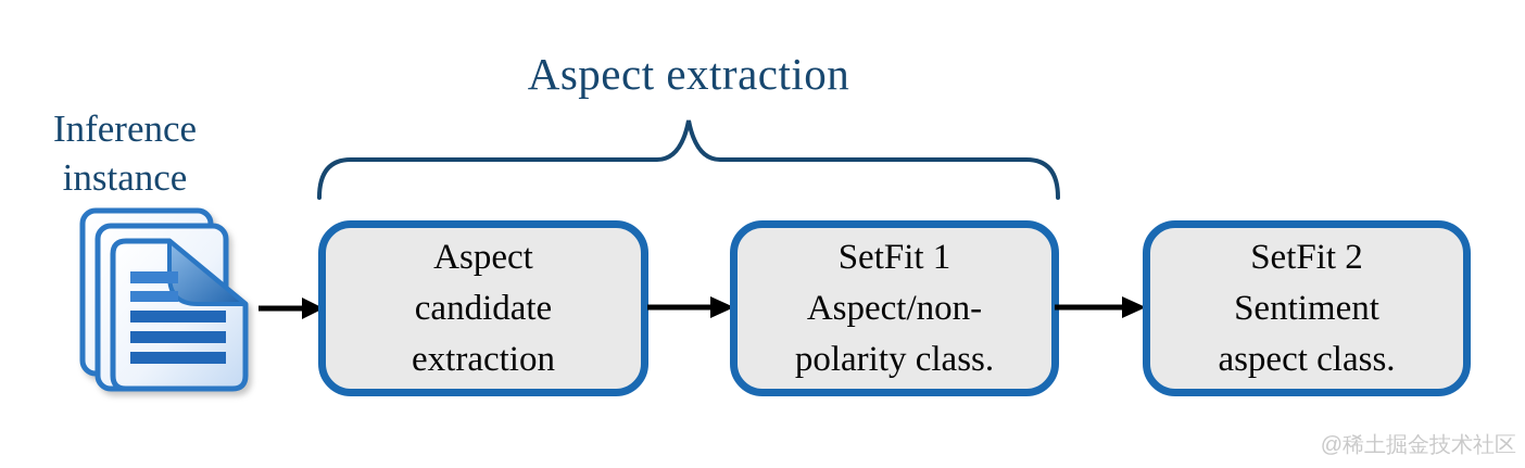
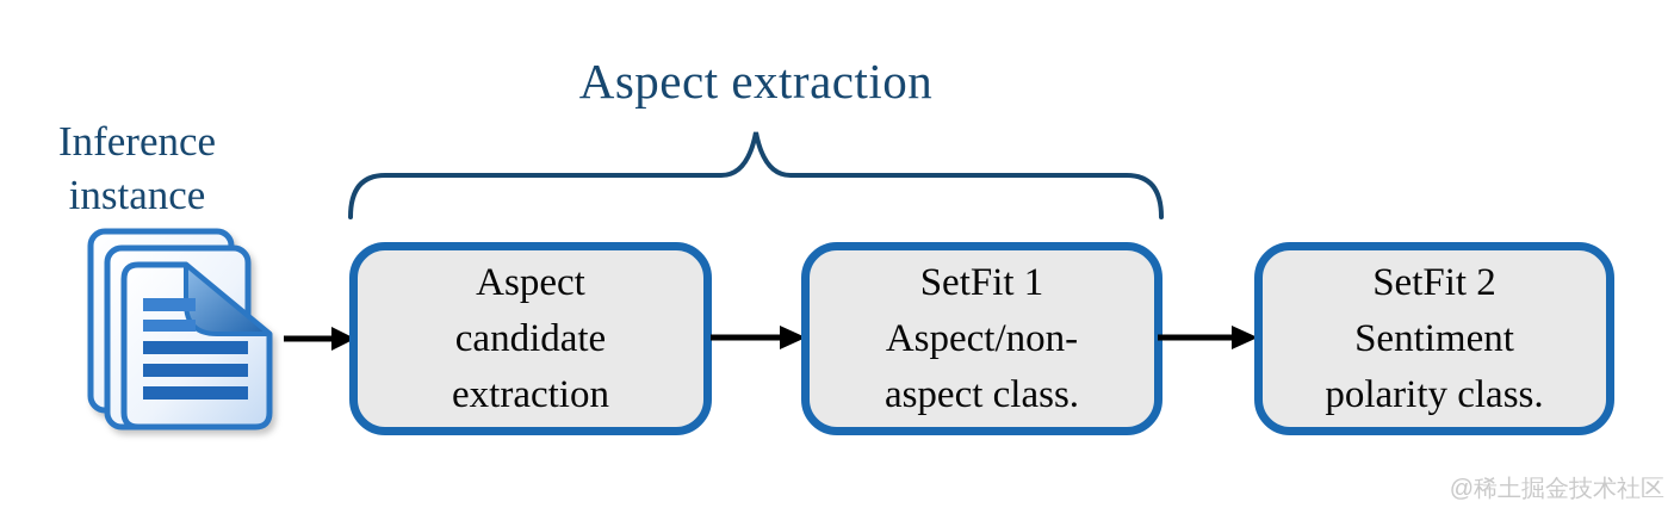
  Aspect extraction
  Inference
  instance
  Aspect
  candidate
  extraction
  SetFit 1
  Aspect/non-
- polarity class.
+ aspect class.
  SetFit 2
  Sentiment
- aspect class.
+ polarity class.
  @稀土掘金技术社区
